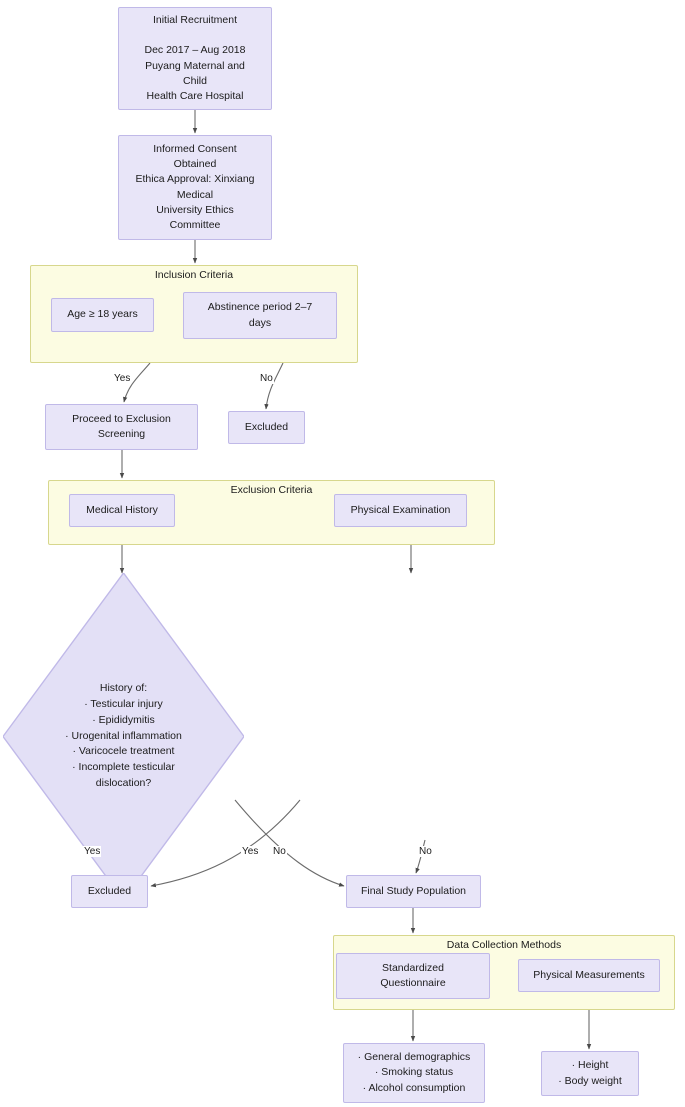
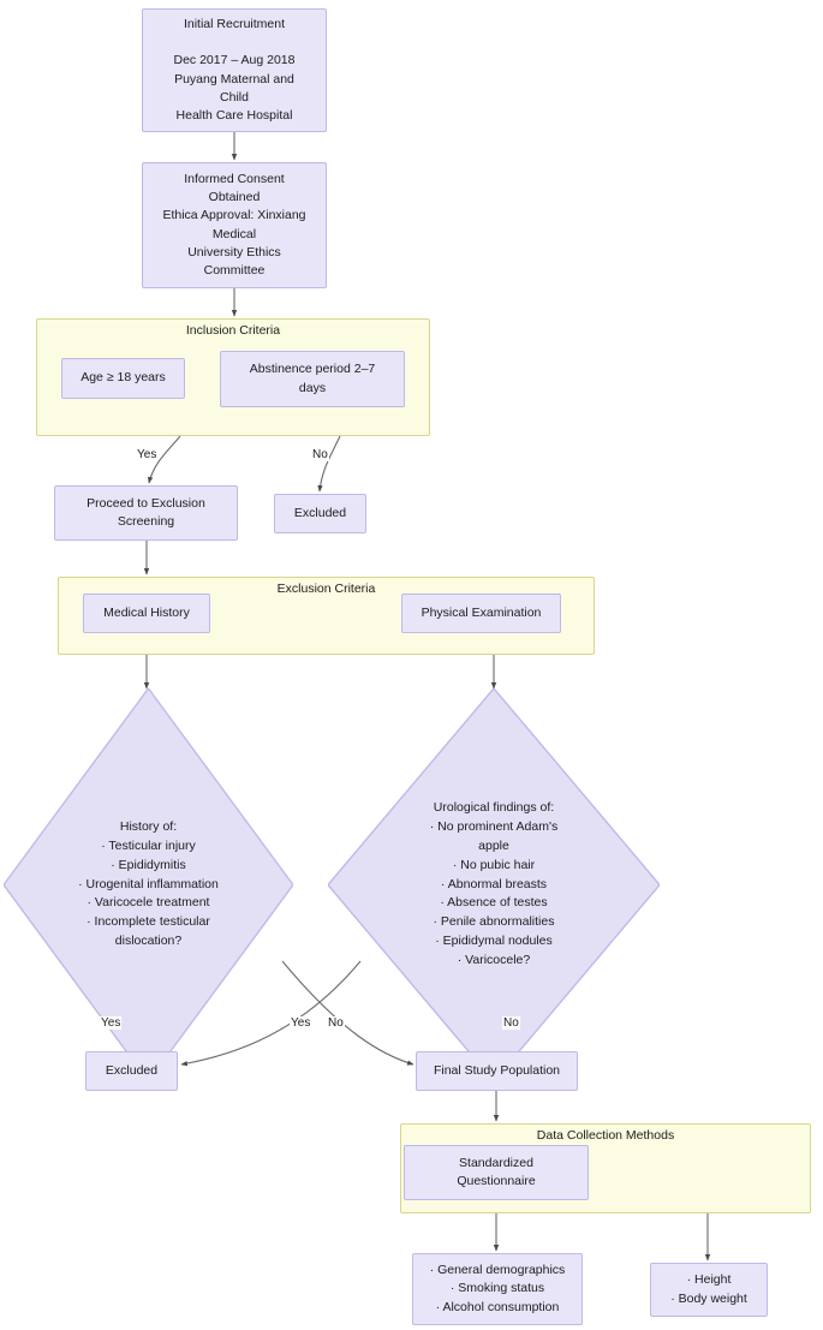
  Inclusion Criteria
  Exclusion Criteria
  Data Collection Methods
  Initial Recruitment
  Dec 2017 – Aug 2018
  Puyang Maternal and
  Child
  Health Care Hospital
  Informed Consent
  Obtained
  Ethica Approval: Xinxiang
  Medical
  University Ethics
  Committee
  Age ≥ 18 years
  Abstinence period 2–7
  days
  Proceed to Exclusion
  Screening
  Excluded
  Medical History
  Physical Examination
  History of:
  · Testicular injury
  · Epididymitis
  · Urogenital inflammation
  · Varicocele treatment
  · Incomplete testicular
  dislocation?
+ Urological findings of:
+ · No prominent Adam's
+ apple
+ · No pubic hair
+ · Abnormal breasts
+ · Absence of testes
+ · Penile abnormalities
+ · Epididymal nodules
+ · Varicocele?
  Excluded
  Final Study Population
  Standardized
  Questionnaire
- Physical Measurements
  · General demographics
  · Smoking status
  · Alcohol consumption
  · Height
  · Body weight
  Yes
  No
  Yes
  Yes
  No
  No
